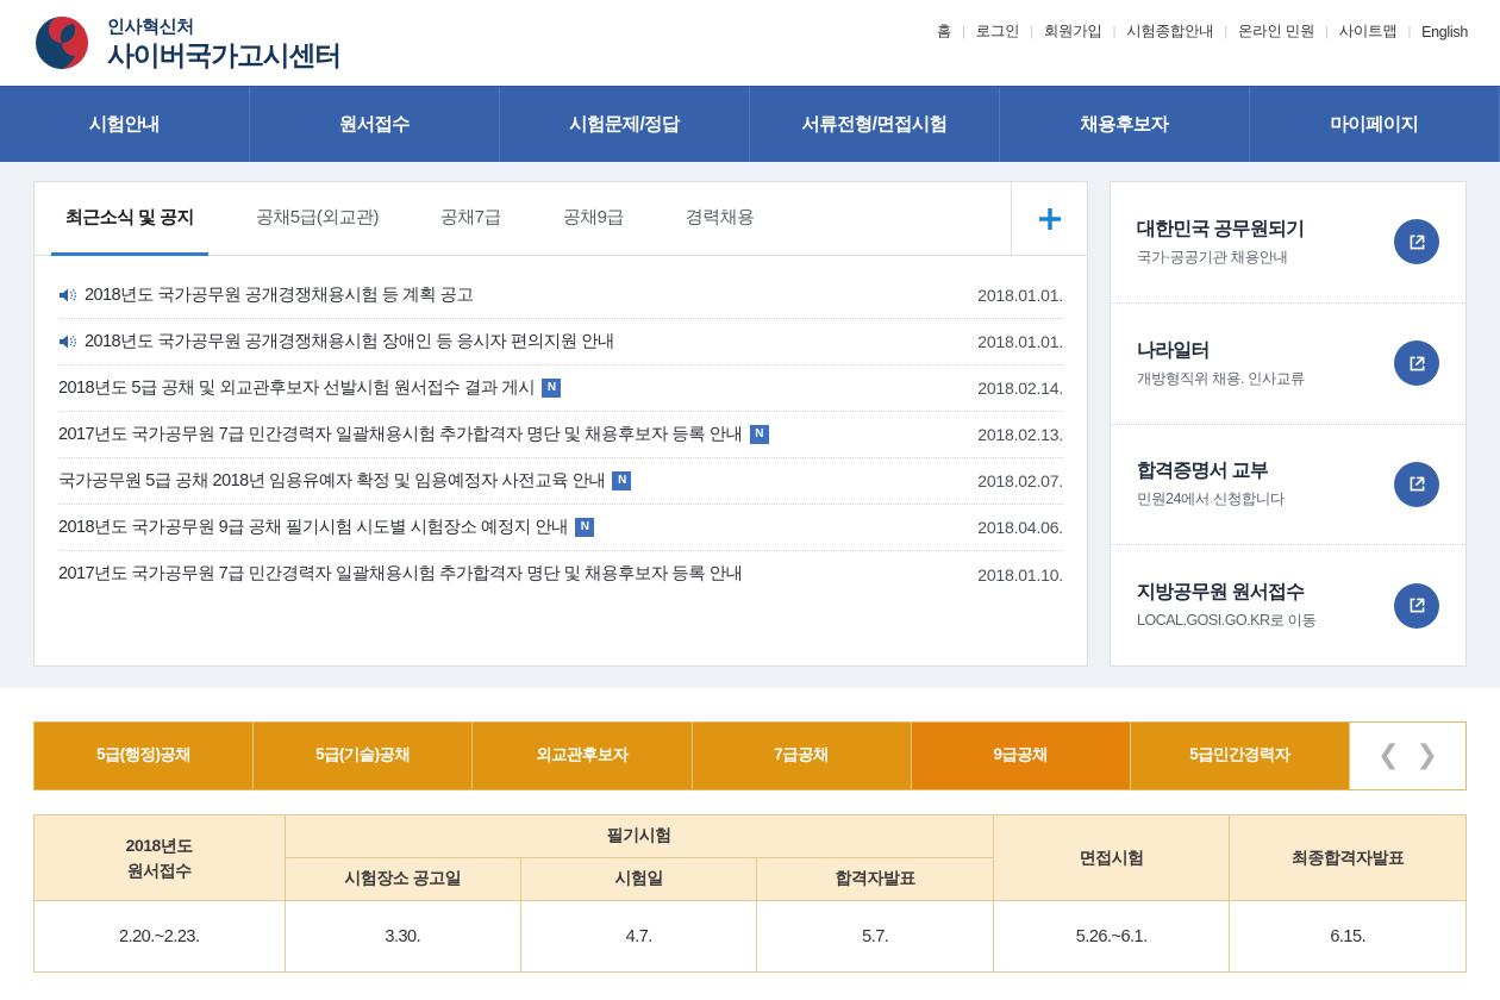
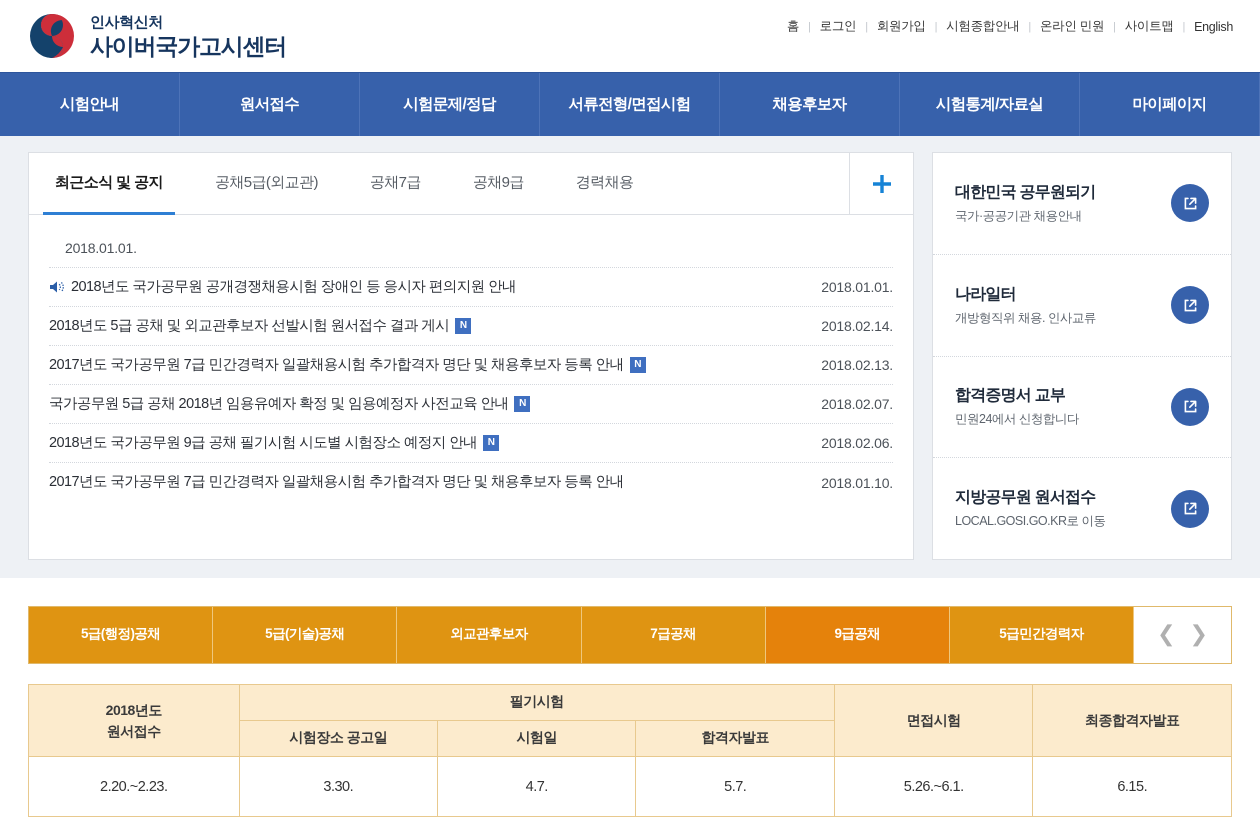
  인사혁신처
  사이버국가고시센터
  홈
  |
  로그인
  |
  회원가입
  |
  시험종합안내
  |
  온라인 민원
  |
  사이트맵
  |
  English
  시험안내
  원서접수
  시험문제/정답
  서류전형/면접시험
  채용후보자
+ 시험통계/자료실
  마이페이지
  최근소식 및 공지
  공채5급(외교관)
  공채7급
  공채9급
  경력채용
- 2018년도 국가공무원 공개경쟁채용시험 등 계획 공고
  2018.01.01.
  2018년도 국가공무원 공개경쟁채용시험 장애인 등 응시자 편의지원 안내
  2018.01.01.
  2018년도 5급 공채 및 외교관후보자 선발시험 원서접수 결과 게시
  N
  2018.02.14.
  2017년도 국가공무원 7급 민간경력자 일괄채용시험 추가합격자 명단 및 채용후보자 등록 안내
  N
  2018.02.13.
  국가공무원 5급 공채 2018년 임용유예자 확정 및 임용예정자 사전교육 안내
  N
  2018.02.07.
  2018년도 국가공무원 9급 공채 필기시험 시도별 시험장소 예정지 안내
  N
- 2018.04.06.
+ 2018.02.06.
  2017년도 국가공무원 7급 민간경력자 일괄채용시험 추가합격자 명단 및 채용후보자 등록 안내
  2018.01.10.
  대한민국 공무원되기
  국가·공공기관 채용안내
  나라일터
  개방형직위 채용. 인사교류
  합격증명서 교부
  민원24에서 신청합니다
  지방공무원 원서접수
  LOCAL.GOSI.GO.KR로 이동
  5급(행정)공채
  5급(기술)공채
  외교관후보자
  7급공채
  9급공채
  5급민간경력자
  ❮
  ❯
  2018년도 원서접수	필기시험	면접시험	최종합격자발표
  시험장소 공고일	시험일	합격자발표
  2.20.~2.23.	3.30.	4.7.	5.7.	5.26.~6.1.	6.15.
